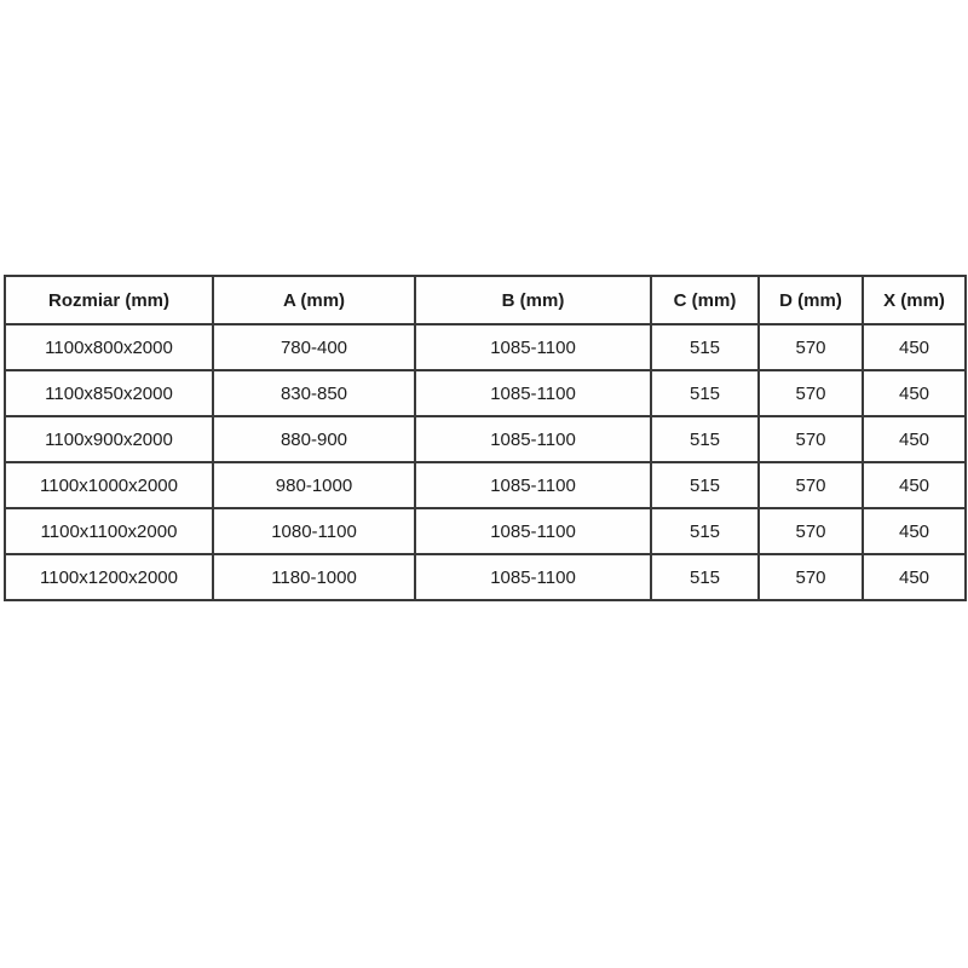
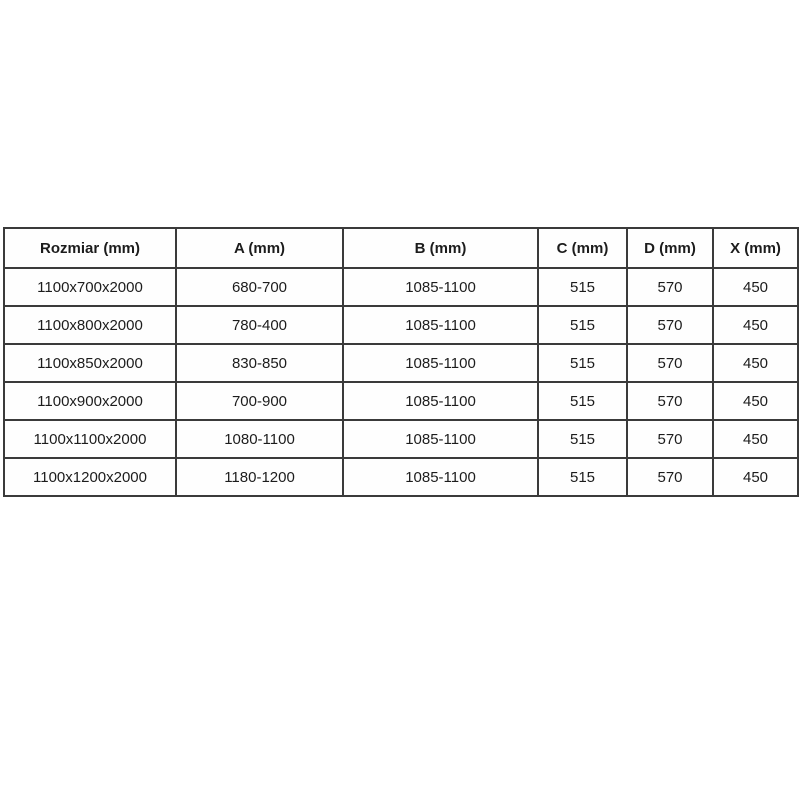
  Rozmiar (mm)	A (mm)	B (mm)	C (mm)	D (mm)	X (mm)
+ 1100x700x2000	680-700	1085-1100	515	570	450
  1100x800x2000	780-400	1085-1100	515	570	450
  1100x850x2000	830-850	1085-1100	515	570	450
- 1100x900x2000	880-900	1085-1100	515	570	450
+ 1100x900x2000	700-900	1085-1100	515	570	450
- 1100x1000x2000	980-1000	1085-1100	515	570	450
  1100x1100x2000	1080-1100	1085-1100	515	570	450
- 1100x1200x2000	1180-1000	1085-1100	515	570	450
+ 1100x1200x2000	1180-1200	1085-1100	515	570	450
